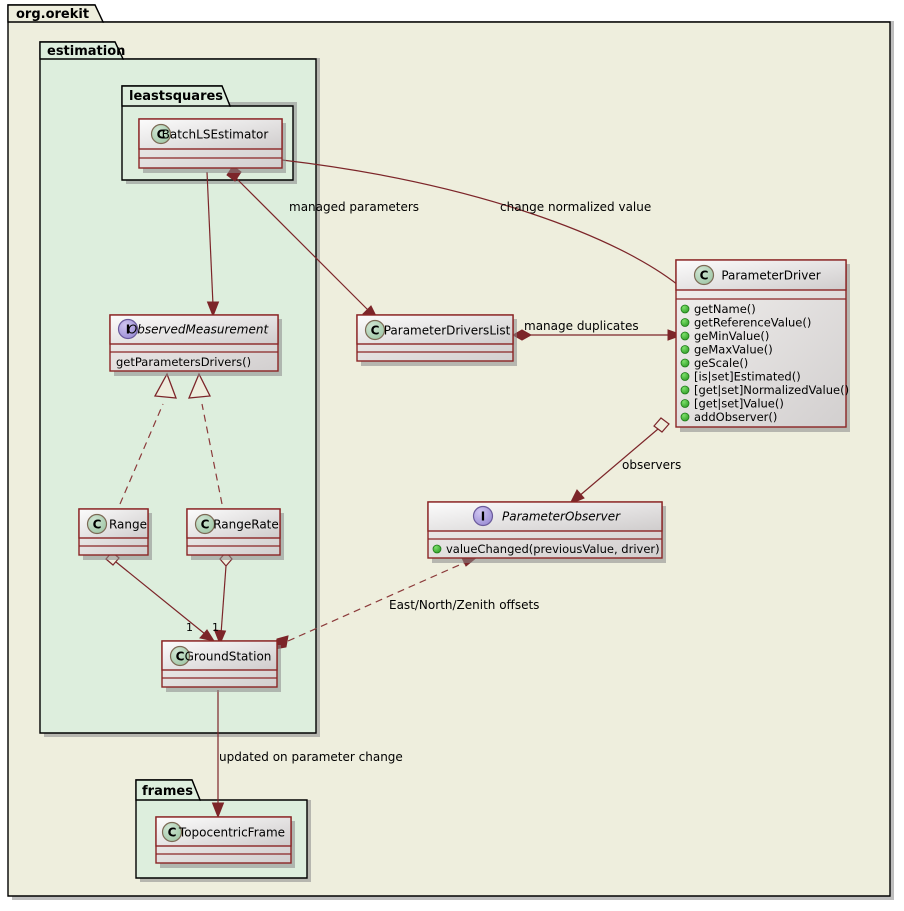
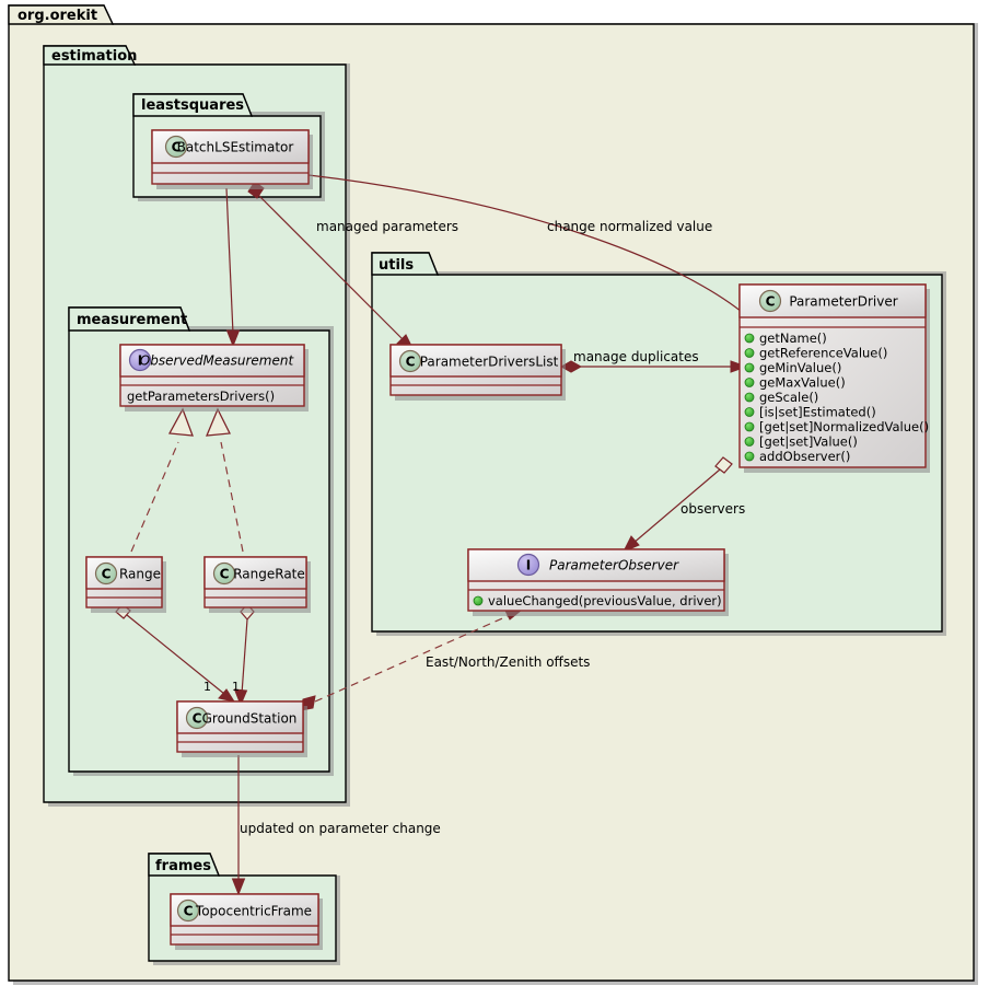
  org.orekit
  estimation
  leastsquares
+ measurement
+ utils
  frames
  managed parameters
  change normalized value
  manage duplicates
  observers
  East/North/Zenith offsets
  updated on parameter change
  1
  1
  C
  BatchLSEstimator
  I
  ObservedMeasurement
  getParametersDrivers()
  C
  Range
  C
  RangeRate
  C
  GroundStation
  C
  ParameterDriversList
  C
  ParameterDriver
  getName()
  getReferenceValue()
  geMinValue()
  geMaxValue()
  geScale()
  [is|set]Estimated()
  [get|set]NormalizedValue()
  [get|set]Value()
  addObserver()
  I
  ParameterObserver
  valueChanged(previousValue, driver)
  C
  TopocentricFrame
